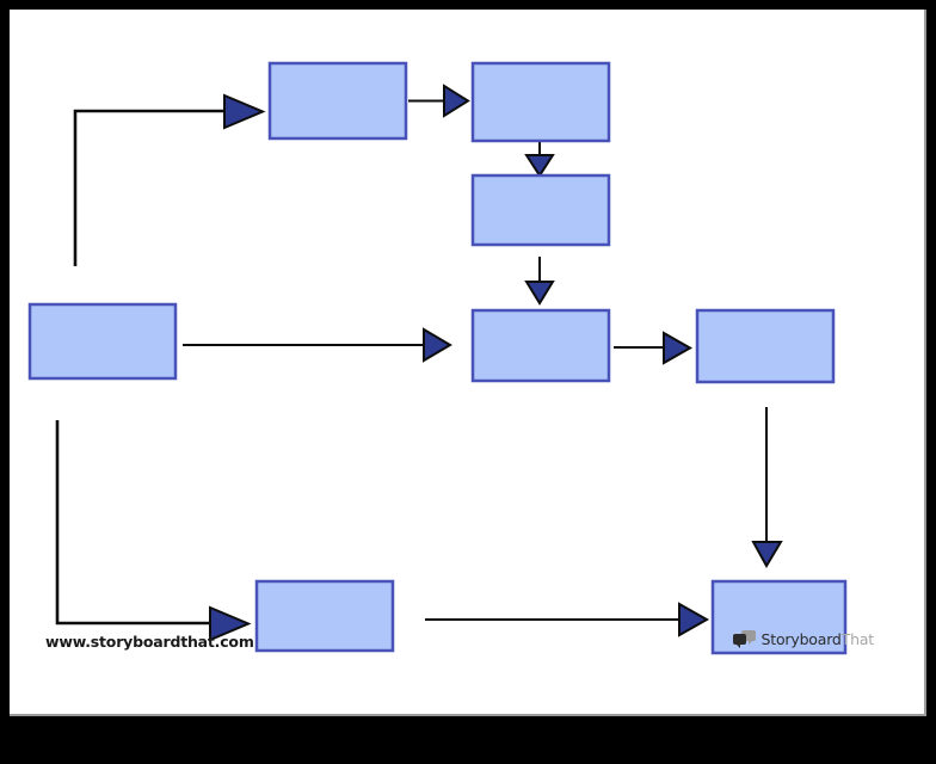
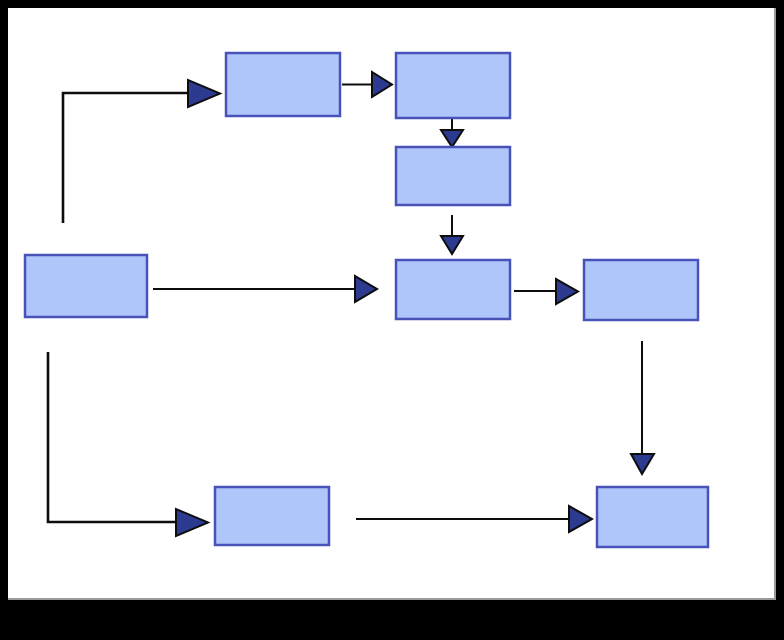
- www.storyboardthat.com
- StoryboardThat
